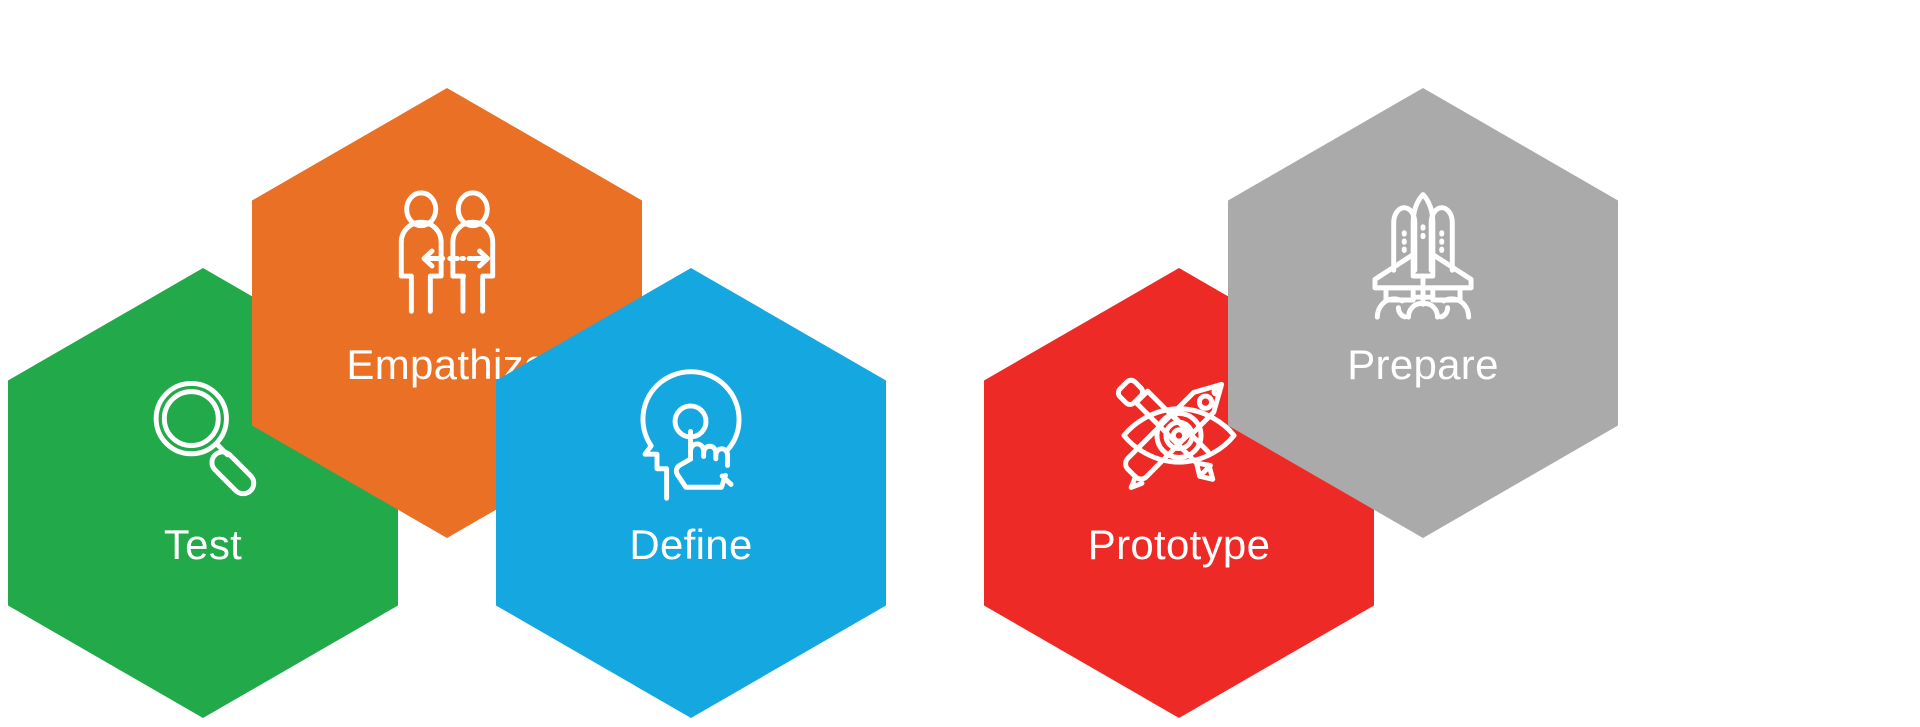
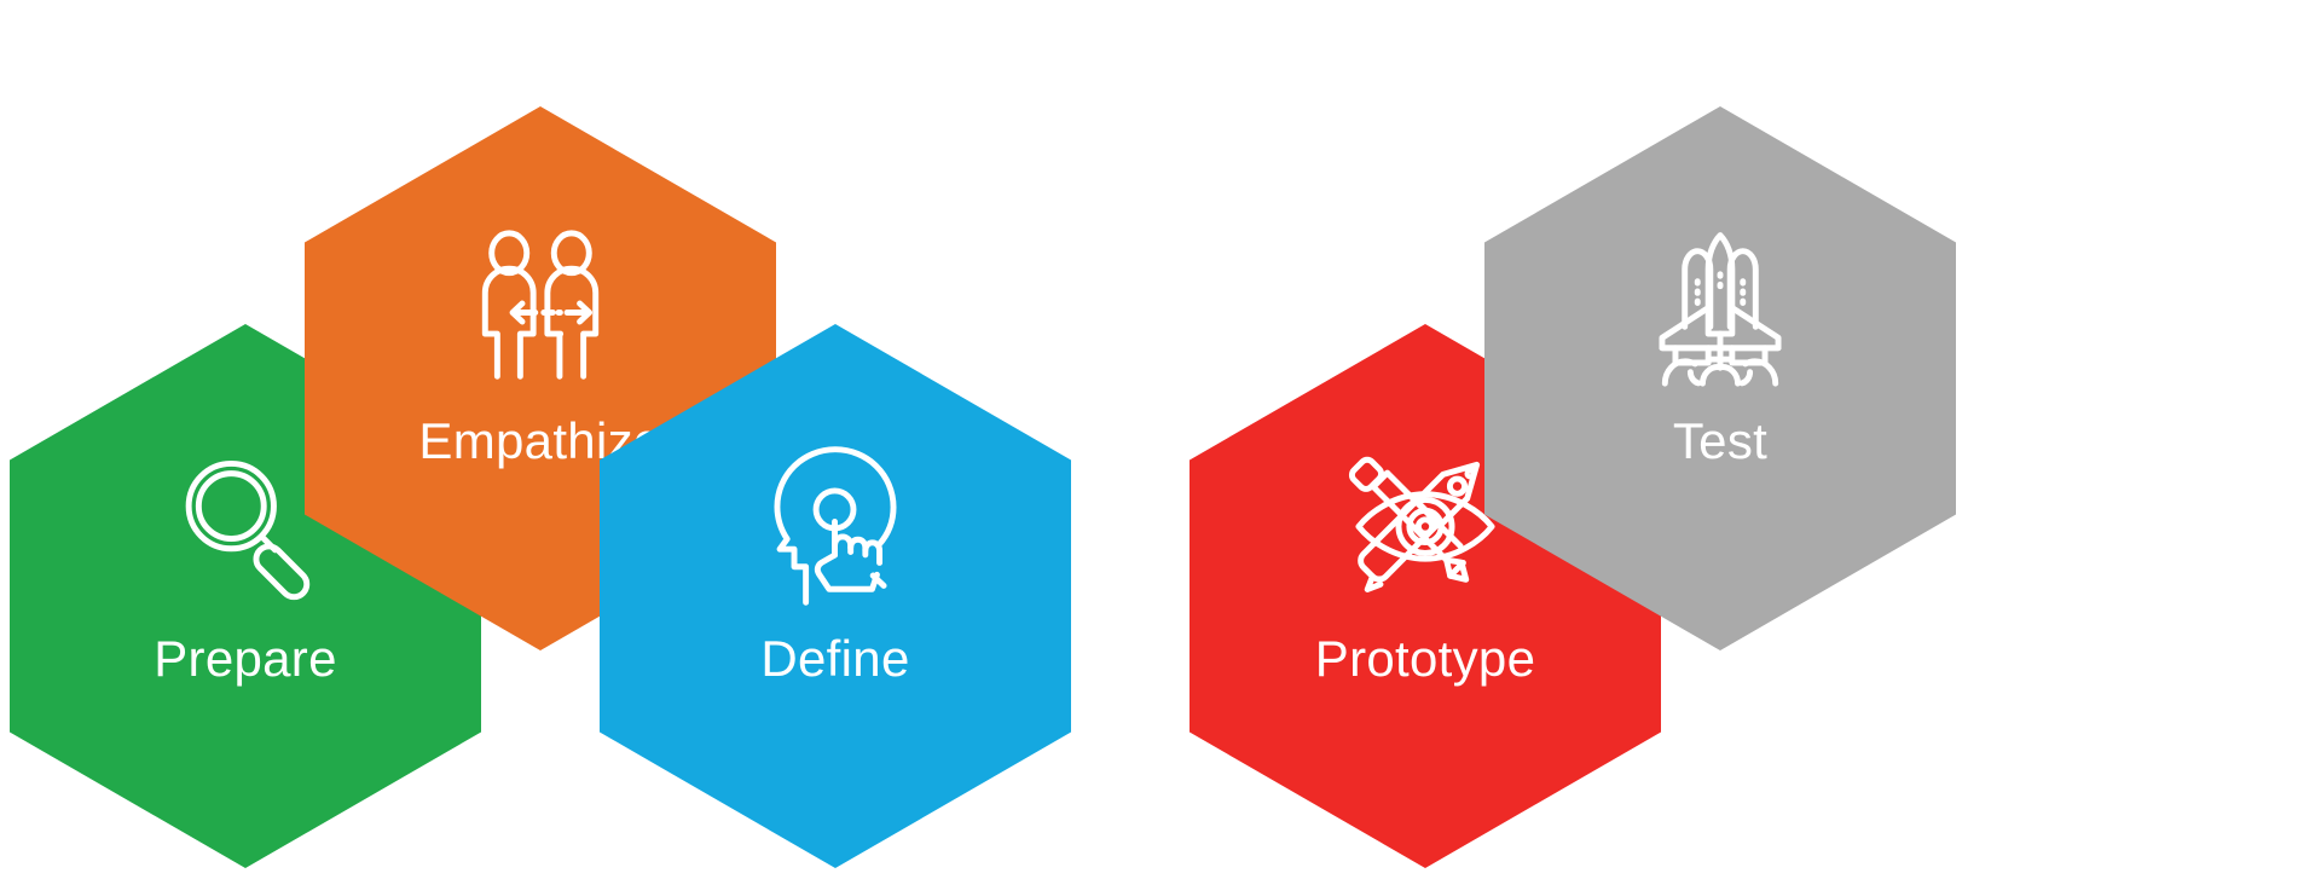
- Test
+ Prepare
  Empathiz
  Define
  Prototype
- Prepare
+ Test
